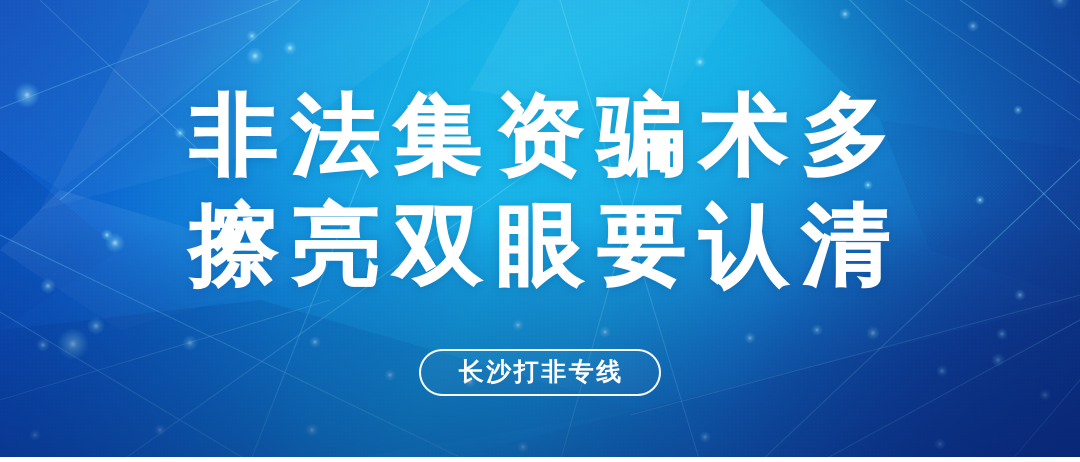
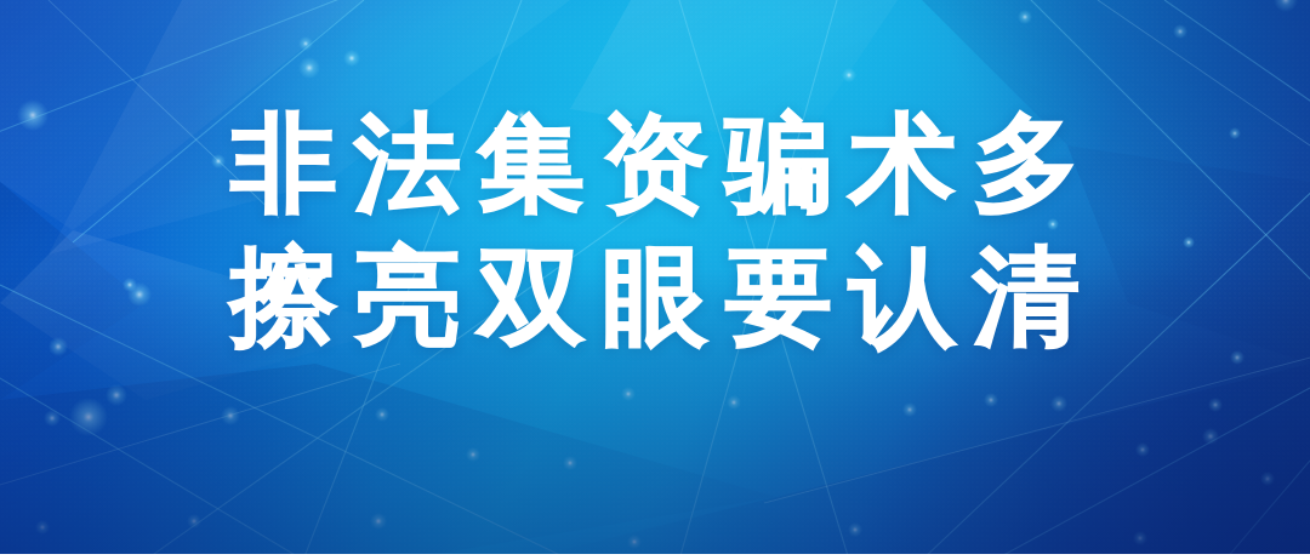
  非法集资骗术多
  擦亮双眼要认清
- 长沙打非专线
